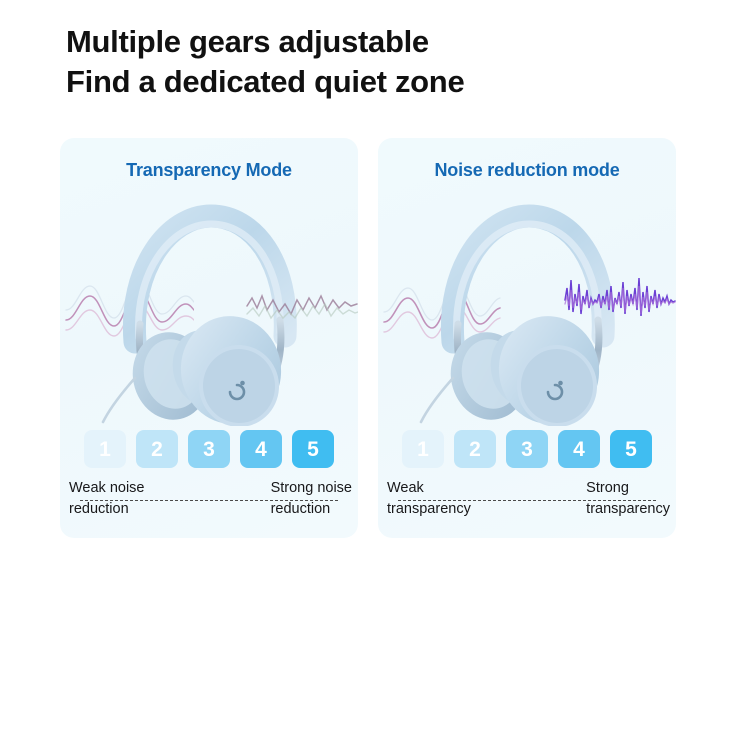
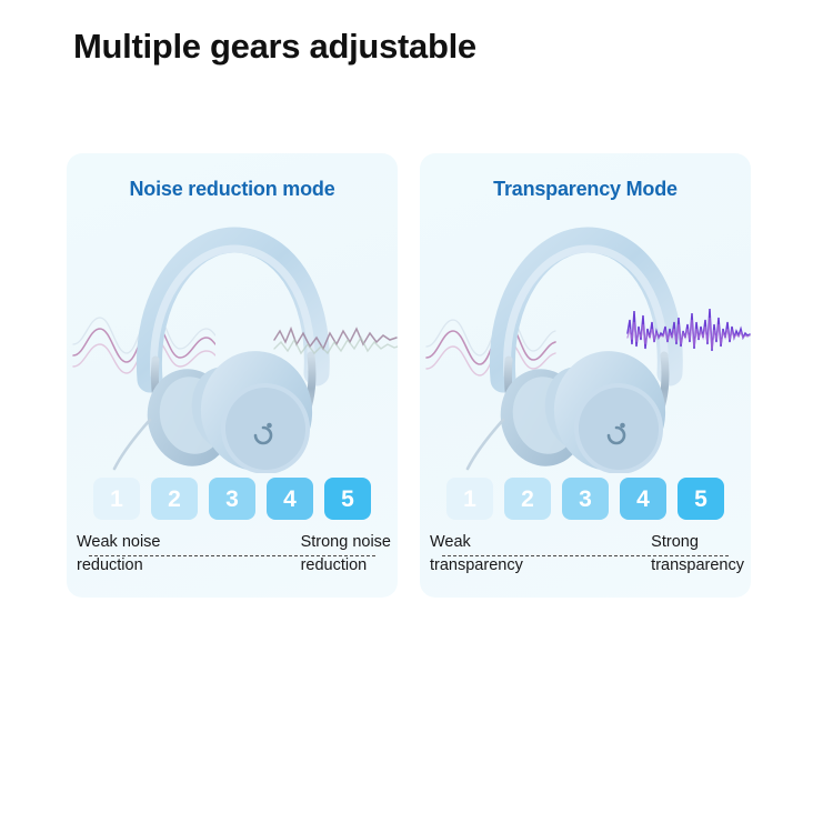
  Multiple gears adjustable
- Find a dedicated quiet zone
- Transparency Mode
+ Noise reduction mode
  1
  2
  3
  4
  5
  Weak noise
  reduction
  Strong noise
  reduction
- Noise reduction mode
+ Transparency Mode
  1
  2
  3
  4
  5
  Weak
  transparency
  Strong
  transparency
